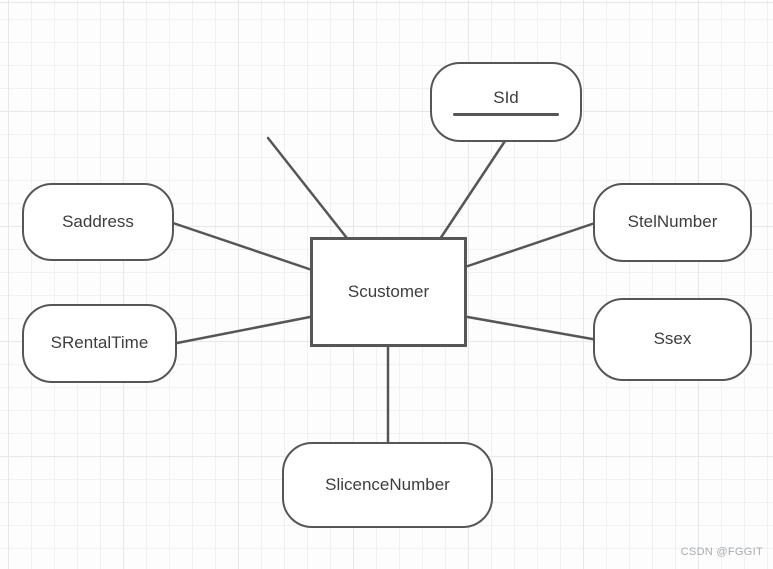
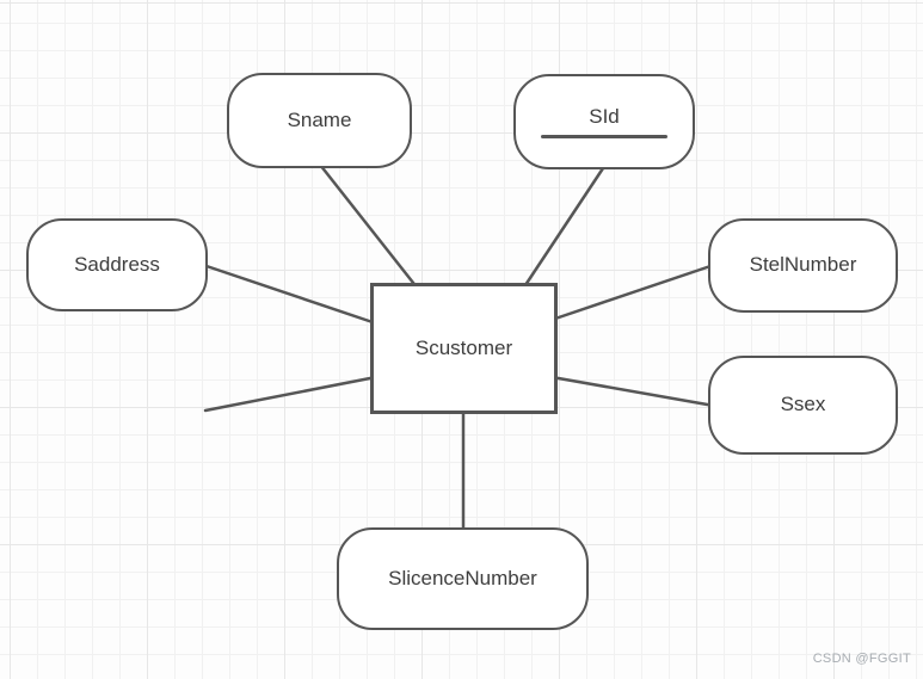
  Scustomer
+ Sname
  SId
  Saddress
  StelNumber
- SRentalTime
  Ssex
  SlicenceNumber
  CSDN @FGGIT
